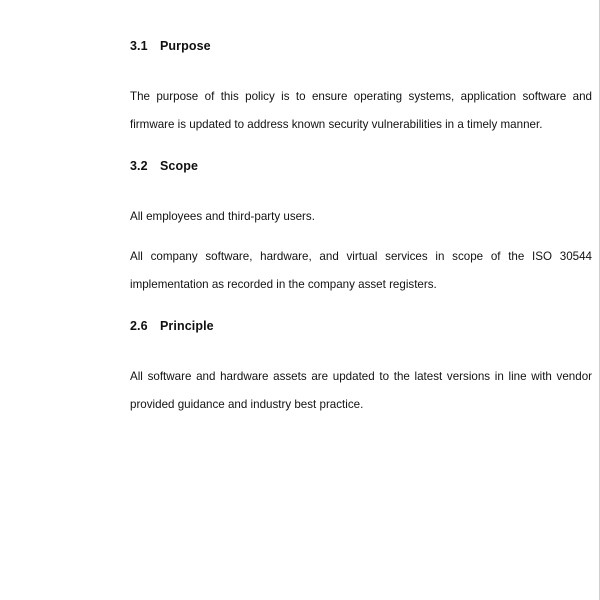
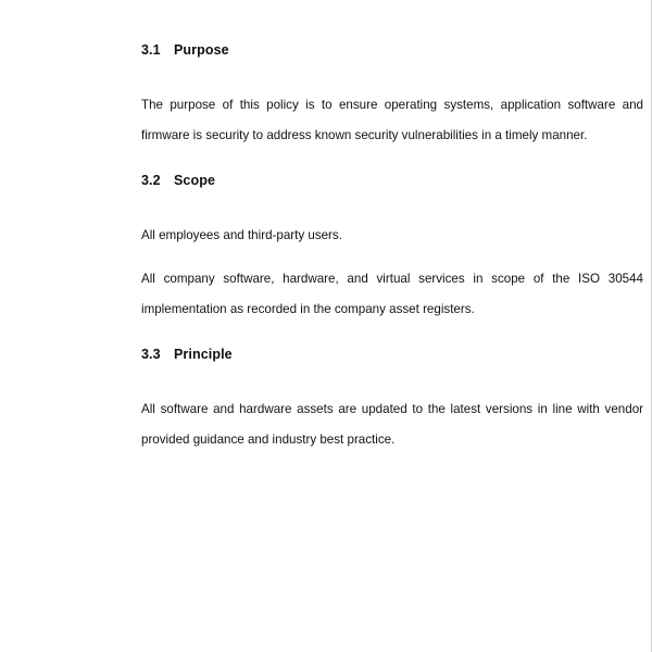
  3.1 Purpose
- The purpose of this policy is to ensure operating systems, application software and firmware is updated to address known security vulnerabilities in a timely manner.
+ The purpose of this policy is to ensure operating systems, application software and firmware is security to address known security vulnerabilities in a timely manner.
  3.2 Scope
  All employees and third-party users.
  All company software, hardware, and virtual services in scope of the ISO 30544 implementation as recorded in the company asset registers.
- 2.6 Principle
+ 3.3 Principle
  All software and hardware assets are updated to the latest versions in line with vendor provided guidance and industry best practice.
